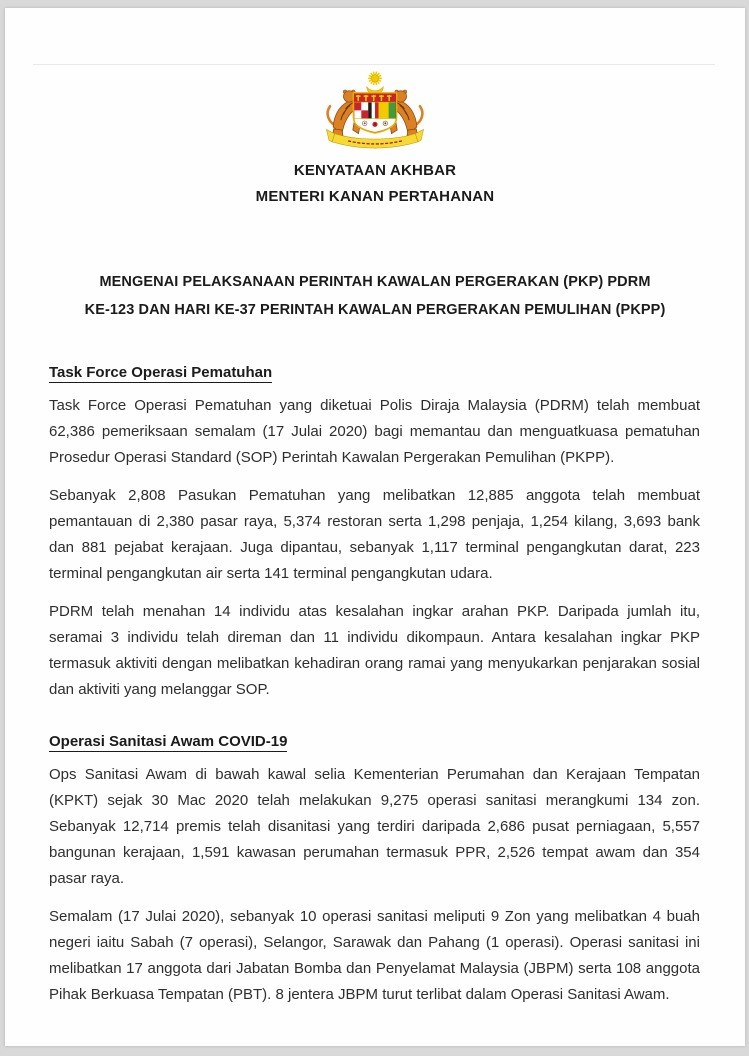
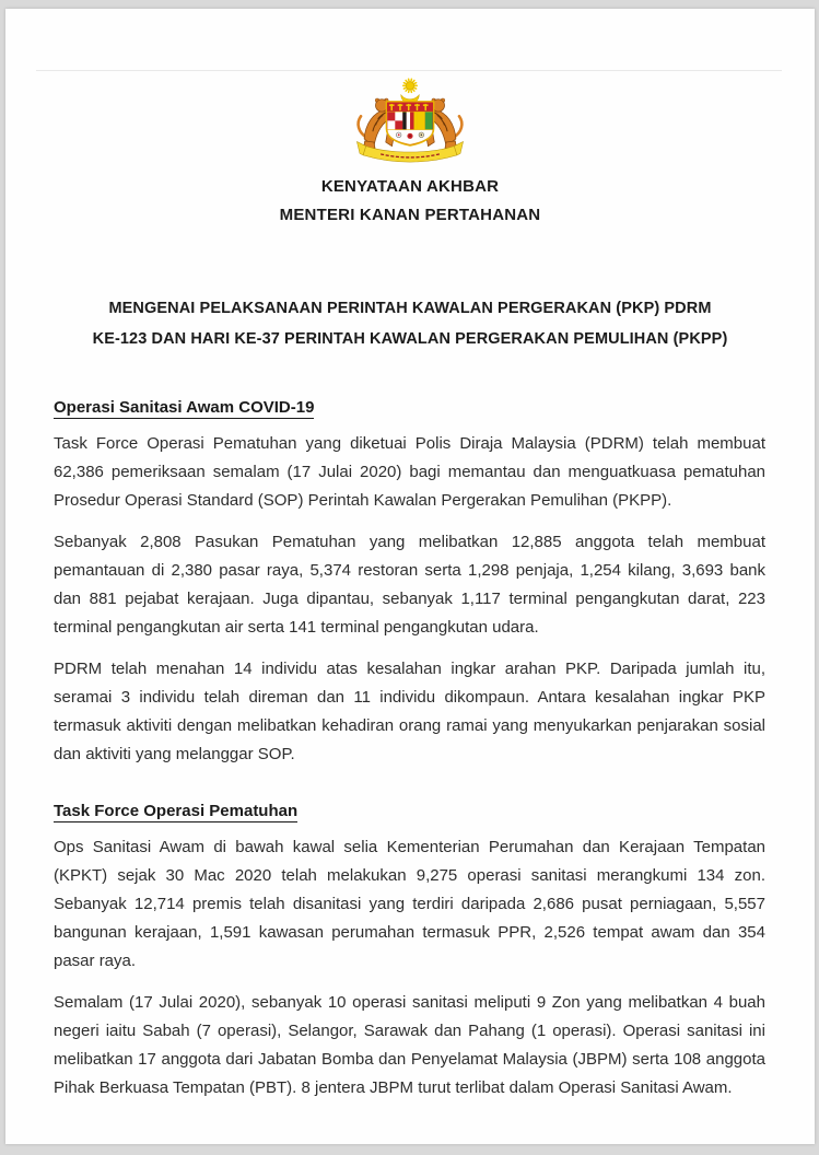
  KENYATAAN AKHBAR
  MENTERI KANAN PERTAHANAN
  MENGENAI PELAKSANAAN PERINTAH KAWALAN PERGERAKAN (PKP) PDRM
  KE-123 DAN HARI KE-37 PERINTAH KAWALAN PERGERAKAN PEMULIHAN (PKPP)
- Task Force Operasi Pematuhan
+ Operasi Sanitasi Awam COVID-19
  Task Force Operasi Pematuhan yang diketuai Polis Diraja Malaysia (PDRM) telah membuat 62,386 pemeriksaan semalam (17 Julai 2020) bagi memantau dan menguatkuasa pematuhan Prosedur Operasi Standard (SOP) Perintah Kawalan Pergerakan Pemulihan (PKPP).
  Sebanyak 2,808 Pasukan Pematuhan yang melibatkan 12,885 anggota telah membuat pemantauan di 2,380 pasar raya, 5,374 restoran serta 1,298 penjaja, 1,254 kilang, 3,693 bank dan 881 pejabat kerajaan. Juga dipantau, sebanyak 1,117 terminal pengangkutan darat, 223 terminal pengangkutan air serta 141 terminal pengangkutan udara.
  PDRM telah menahan 14 individu atas kesalahan ingkar arahan PKP. Daripada jumlah itu, seramai 3 individu telah direman dan 11 individu dikompaun. Antara kesalahan ingkar PKP termasuk aktiviti dengan melibatkan kehadiran orang ramai yang menyukarkan penjarakan sosial dan aktiviti yang melanggar SOP.
- Operasi Sanitasi Awam COVID-19
+ Task Force Operasi Pematuhan
  Ops Sanitasi Awam di bawah kawal selia Kementerian Perumahan dan Kerajaan Tempatan (KPKT) sejak 30 Mac 2020 telah melakukan 9,275 operasi sanitasi merangkumi 134 zon. Sebanyak 12,714 premis telah disanitasi yang terdiri daripada 2,686 pusat perniagaan, 5,557 bangunan kerajaan, 1,591 kawasan perumahan termasuk PPR, 2,526 tempat awam dan 354 pasar raya.
  Semalam (17 Julai 2020), sebanyak 10 operasi sanitasi meliputi 9 Zon yang melibatkan 4 buah negeri iaitu Sabah (7 operasi), Selangor, Sarawak dan Pahang (1 operasi). Operasi sanitasi ini melibatkan 17 anggota dari Jabatan Bomba dan Penyelamat Malaysia (JBPM) serta 108 anggota Pihak Berkuasa Tempatan (PBT). 8 jentera JBPM turut terlibat dalam Operasi Sanitasi Awam.
